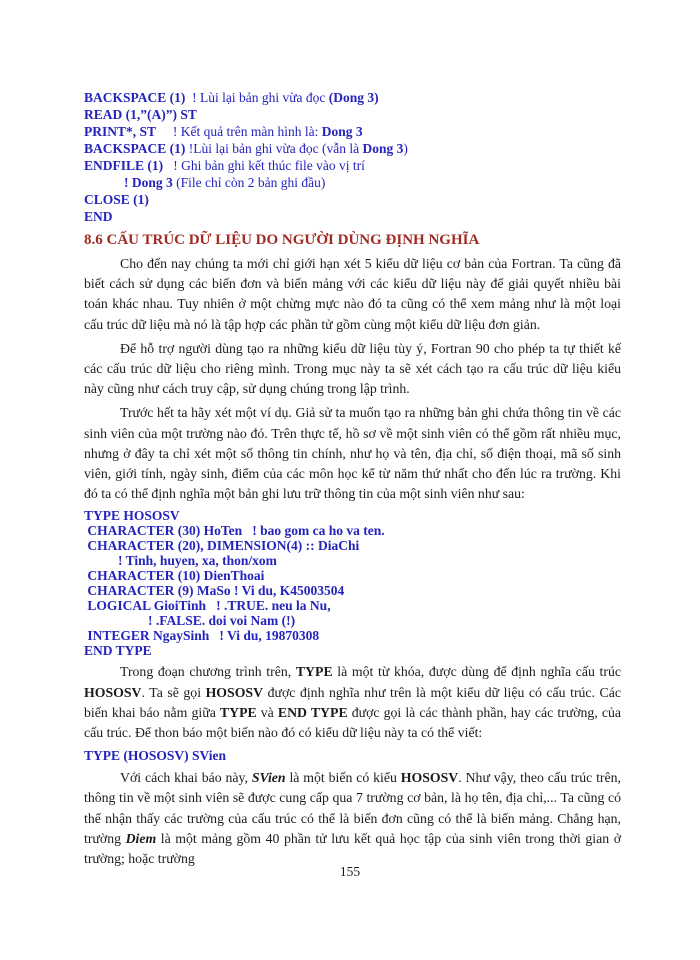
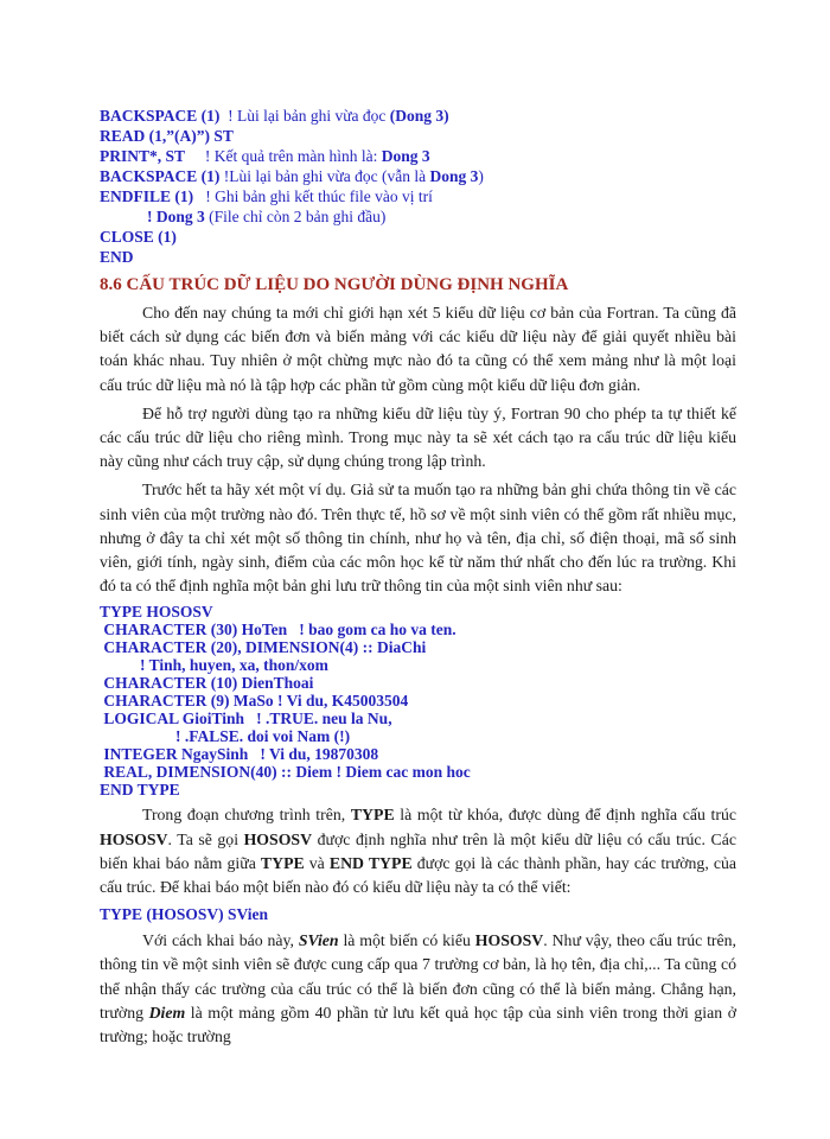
  BACKSPACE (1) ! Lùi lại bản ghi vừa đọc (Dong 3)
  READ (1,”(A)”) ST
  PRINT*, ST ! Kết quả trên màn hình là: Dong 3
  BACKSPACE (1) !Lùi lại bản ghi vừa đọc (vẫn là Dong 3)
  ENDFILE (1) ! Ghi bản ghi kết thúc file vào vị trí
  ! Dong 3 (File chỉ còn 2 bản ghi đầu)
  CLOSE (1)
  END
  8.6 CẤU TRÚC DỮ LIỆU DO NGƯỜI DÙNG ĐỊNH NGHĨA
  Cho đến nay chúng ta mới chỉ giới hạn xét 5 kiểu dữ liệu cơ bản của Fortran. Ta cũng đã biết cách sử dụng các biến đơn và biến mảng với các kiểu dữ liệu này để giải quyết nhiều bài toán khác nhau. Tuy nhiên ở một chừng mực nào đó ta cũng có thể xem mảng như là một loại cấu trúc dữ liệu mà nó là tập hợp các phần tử gồm cùng một kiểu dữ liệu đơn giản.
  Để hỗ trợ người dùng tạo ra những kiểu dữ liệu tùy ý, Fortran 90 cho phép ta tự thiết kế các cấu trúc dữ liệu cho riêng mình. Trong mục này ta sẽ xét cách tạo ra cấu trúc dữ liệu kiểu này cũng như cách truy cập, sử dụng chúng trong lập trình.
  Trước hết ta hãy xét một ví dụ. Giả sử ta muốn tạo ra những bản ghi chứa thông tin về các sinh viên của một trường nào đó. Trên thực tế, hồ sơ về một sinh viên có thể gồm rất nhiều mục, nhưng ở đây ta chỉ xét một số thông tin chính, như họ và tên, địa chỉ, số điện thoại, mã số sinh viên, giới tính, ngày sinh, điểm của các môn học kể từ năm thứ nhất cho đến lúc ra trường. Khi đó ta có thể định nghĩa một bản ghi lưu trữ thông tin của một sinh viên như sau:
  TYPE HOSOSV
  CHARACTER (30) HoTen ! bao gom ca ho va ten.
  CHARACTER (20), DIMENSION(4) :: DiaChi
  ! Tinh, huyen, xa, thon/xom
  CHARACTER (10) DienThoai
  CHARACTER (9) MaSo ! Vi du, K45003504
  LOGICAL GioiTinh ! .TRUE. neu la Nu,
  ! .FALSE. doi voi Nam (!)
  INTEGER NgaySinh ! Vi du, 19870308
+ REAL, DIMENSION(40) :: Diem ! Diem cac mon hoc
  END TYPE
- Trong đoạn chương trình trên, TYPE là một từ khóa, được dùng để định nghĩa cấu trúc HOSOSV. Ta sẽ gọi HOSOSV được định nghĩa như trên là một kiểu dữ liệu có cấu trúc. Các biến khai báo nằm giữa TYPE và END TYPE được gọi là các thành phần, hay các trường, của cấu trúc. Để thon báo một biến nào đó có kiểu dữ liệu này ta có thể viết:
+ Trong đoạn chương trình trên, TYPE là một từ khóa, được dùng để định nghĩa cấu trúc HOSOSV. Ta sẽ gọi HOSOSV được định nghĩa như trên là một kiểu dữ liệu có cấu trúc. Các biến khai báo nằm giữa TYPE và END TYPE được gọi là các thành phần, hay các trường, của cấu trúc. Để khai báo một biến nào đó có kiểu dữ liệu này ta có thể viết:
  TYPE (HOSOSV) SVien
  Với cách khai báo này, SVien là một biến có kiểu HOSOSV. Như vậy, theo cấu trúc trên, thông tin về một sinh viên sẽ được cung cấp qua 7 trường cơ bản, là họ tên, địa chỉ,... Ta cũng có thể nhận thấy các trường của cấu trúc có thể là biến đơn cũng có thể là biến mảng. Chẳng hạn, trường Diem là một mảng gồm 40 phần tử lưu kết quả học tập của sinh viên trong thời gian ở trường; hoặc trường
- 155
